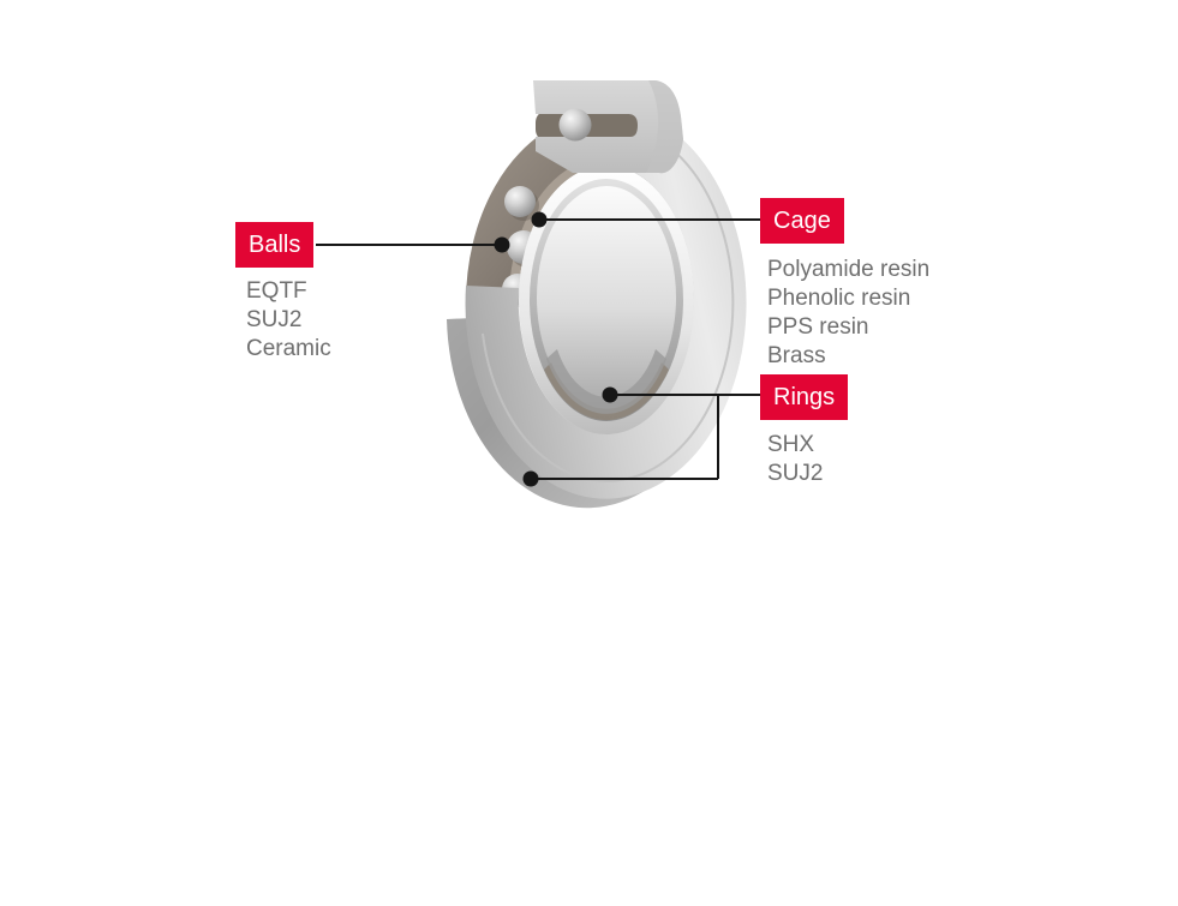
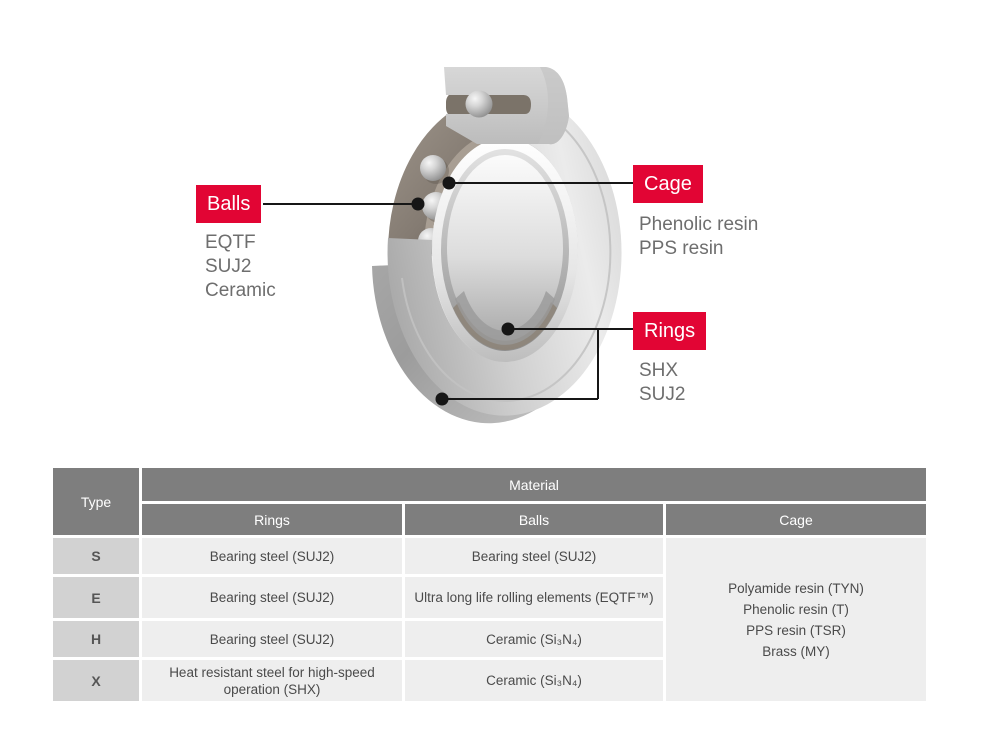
  Balls
  EQTF
  SUJ2
  Ceramic
  Cage
- Polyamide resin
  Phenolic resin
  PPS resin
- Brass
  Rings
  SHX
  SUJ2
+ Type	Material
+ Rings	Balls	Cage
+ S	Bearing steel (SUJ2)	Bearing steel (SUJ2)	Polyamide resin (TYN) Phenolic resin (T) PPS resin (TSR) Brass (MY)
+ E	Bearing steel (SUJ2)	Ultra long life rolling elements (EQTF™)
+ H	Bearing steel (SUJ2)	Ceramic (Si₃N₄)
+ X	Heat resistant steel for high-speed operation (SHX)	Ceramic (Si₃N₄)
